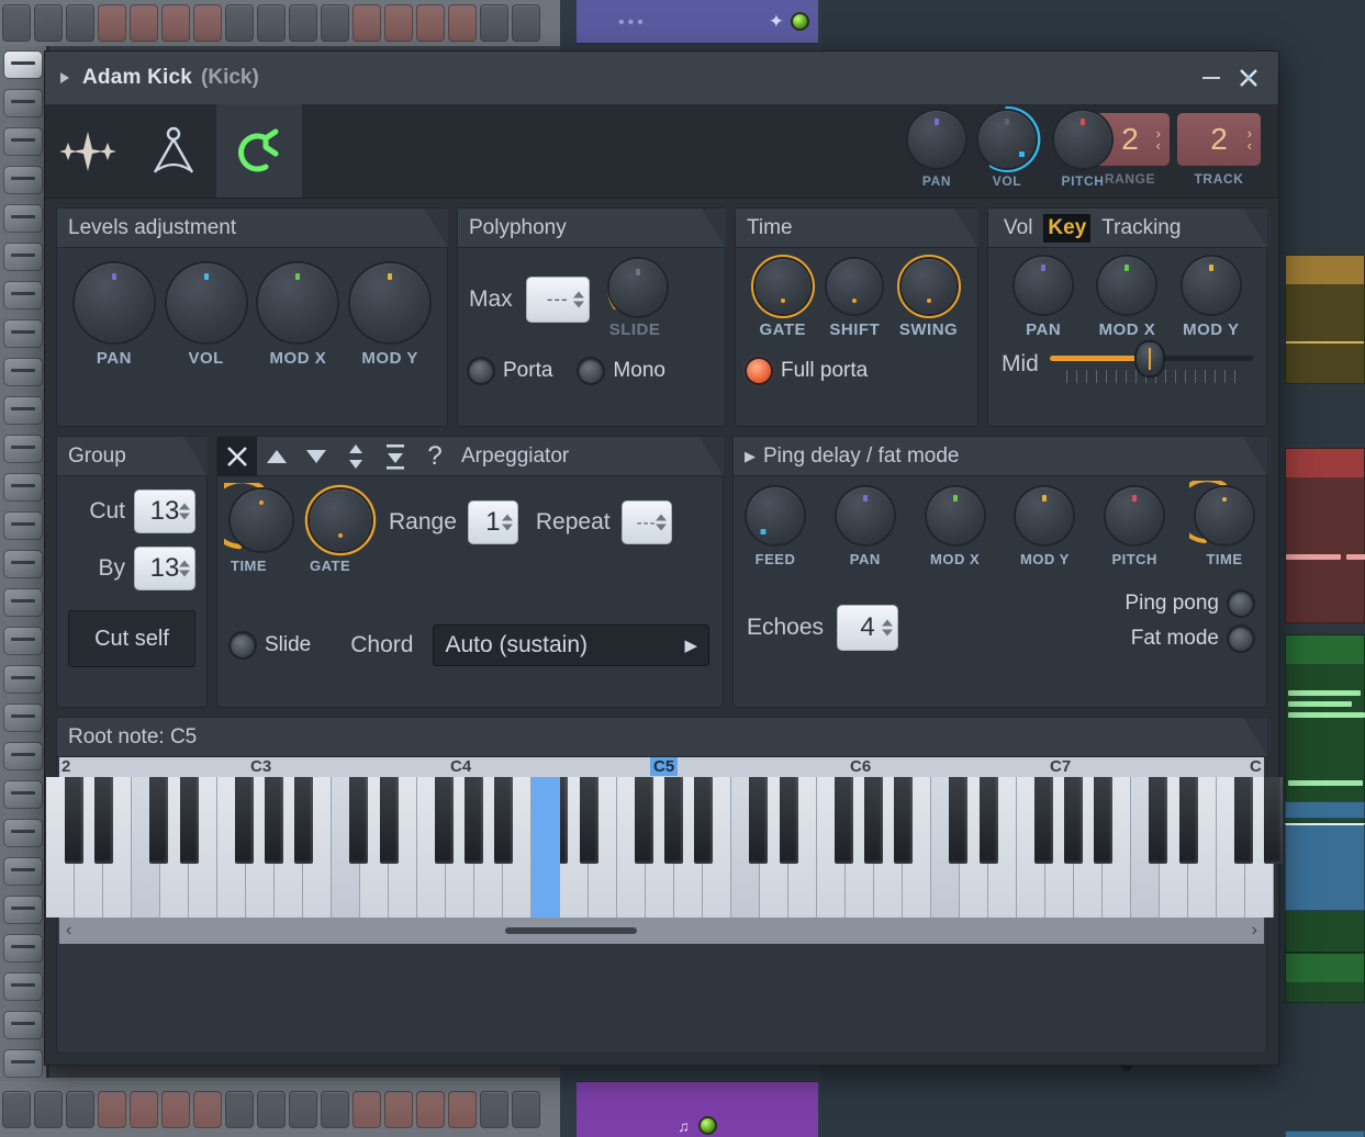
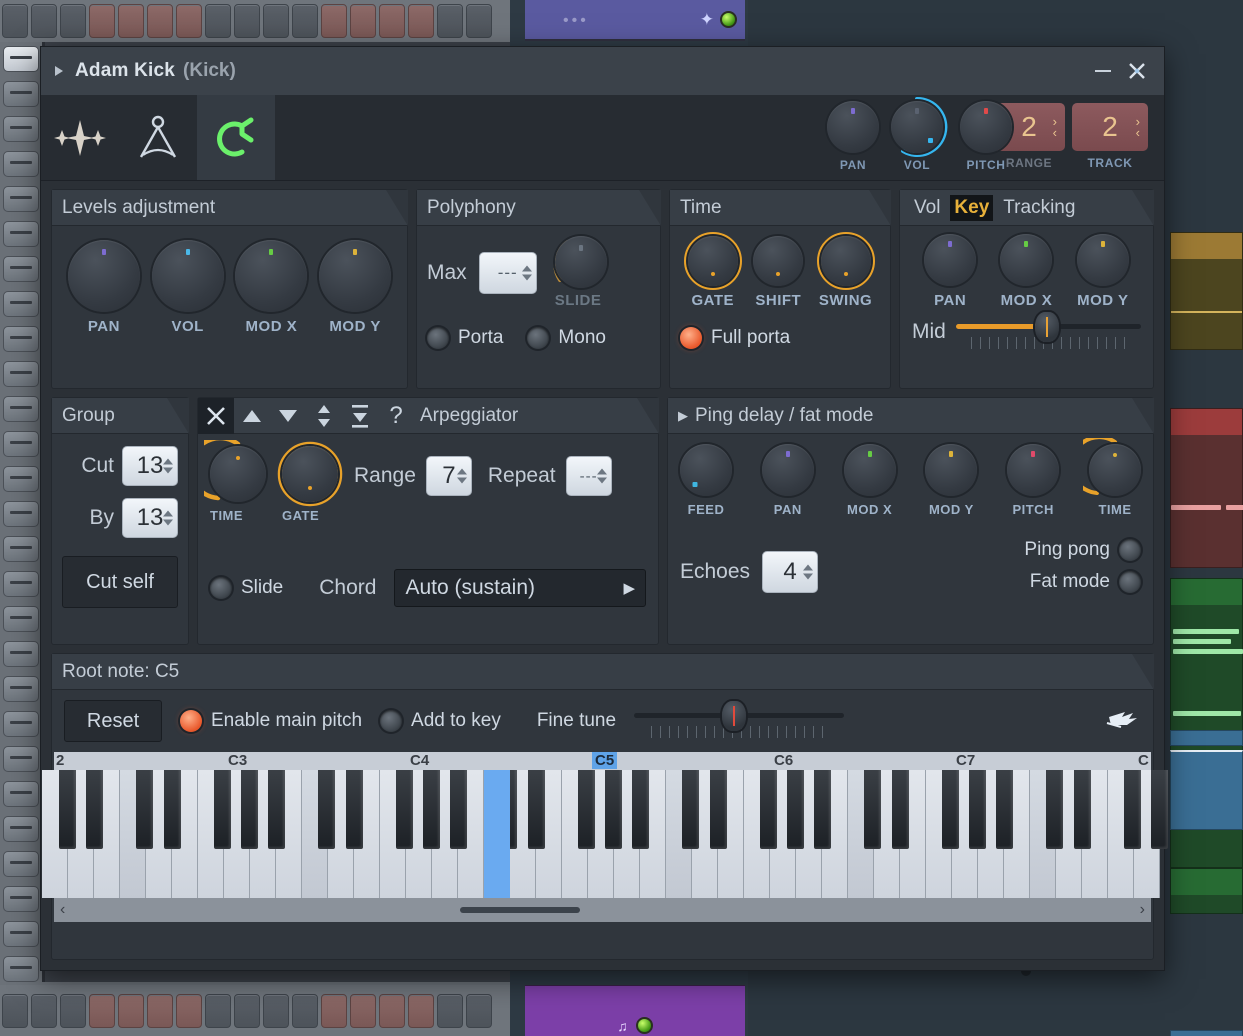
  •••
  ✦
  ♫
  Adam Kick
  (Kick)
  PAN
  VOL
  PITCH
  2
  ›
  ‹
  RANGE
  2
  ›
  ‹
  TRACK
  Levels adjustment
  PAN
  VOL
  MOD X
  MOD Y
  Polyphony
  Max
  ---
  SLIDE
  Porta
  Mono
  Time
  GATE
  SHIFT
  SWING
  Full porta
  Vol
  Key
  Tracking
  PAN
  MOD X
  MOD Y
  Mid
  Group
  Cut
  13
  By
  13
  Cut self
  ?
  Arpeggiator
  TIME
  GATE
  Range
- 1
+ 7
  Repeat
  ---
  Slide
  Chord
  Auto (sustain)
  ▶
  ▶
  Ping delay / fat mode
  FEED
  PAN
  MOD X
  MOD Y
  PITCH
  TIME
  Echoes
  4
  Ping pong
  Fat mode
  Root note: C5
+ Reset
+ Enable main pitch
+ Add to key
+ Fine tune
  2
  C3
  C4
  C5
  C6
  C7
  C
  ‹
  ›
